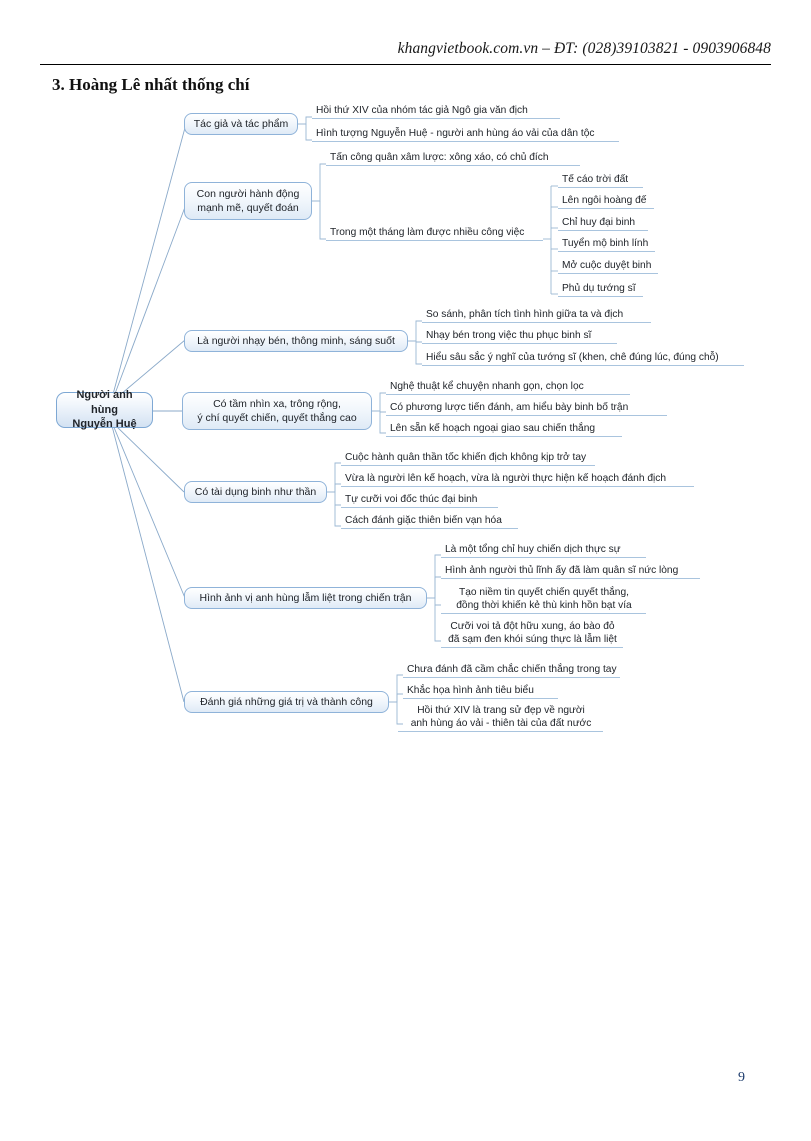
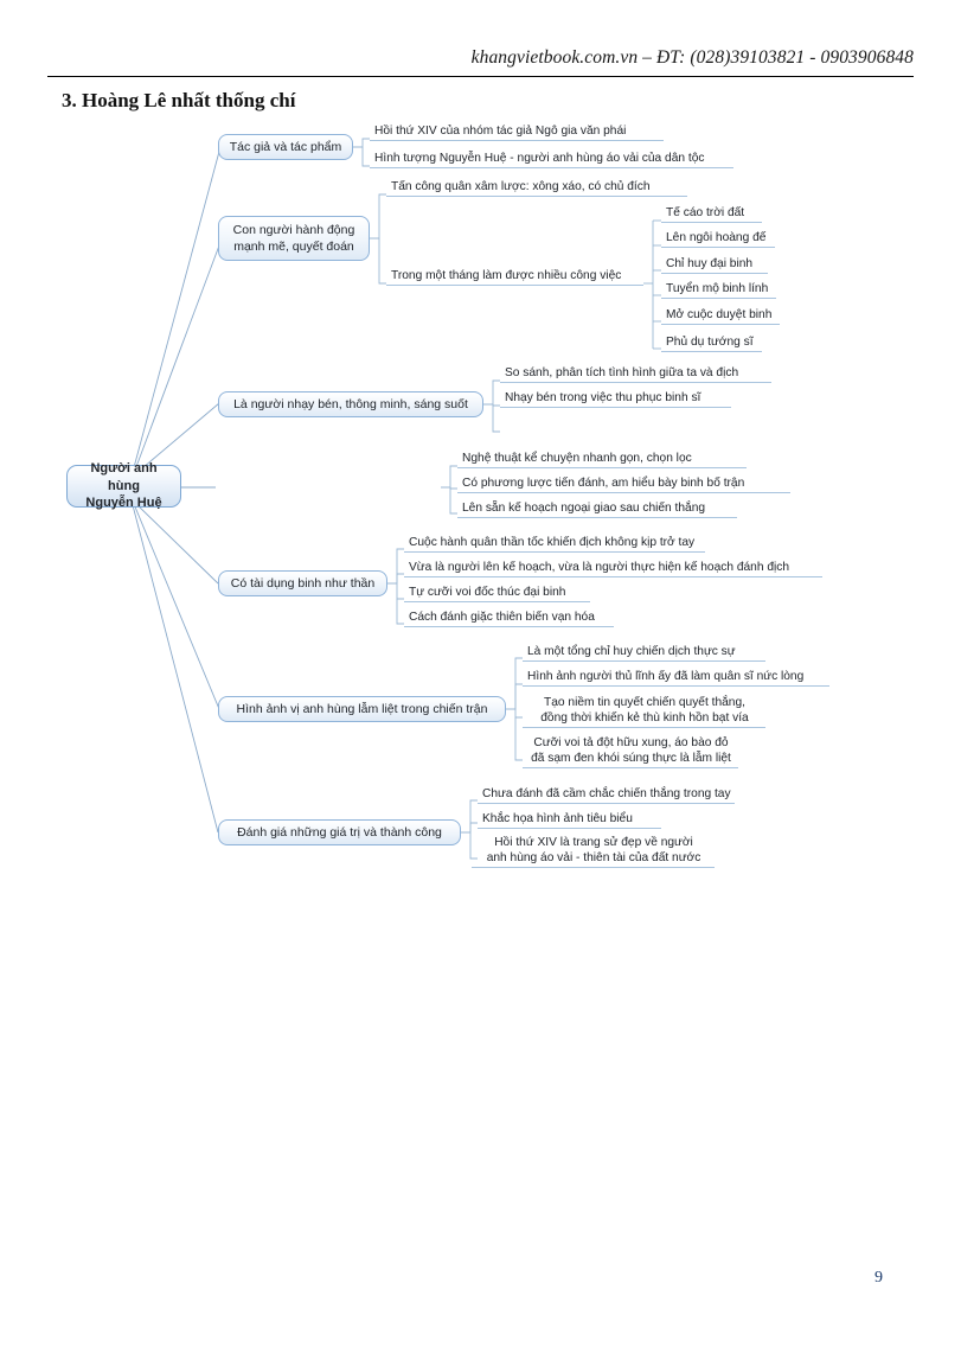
  khangvietbook.com.vn – ĐT: (028)39103821 - 0903906848
  3. Hoàng Lê nhất thống chí
  9
  Người anh hùng
  Nguyễn Huệ
  Tác giả và tác phẩm
- Hồi thứ XIV của nhóm tác giả Ngô gia văn địch
+ Hồi thứ XIV của nhóm tác giả Ngô gia văn phái
  Hình tượng Nguyễn Huệ - người anh hùng áo vải của dân tộc
  Con người hành động
  mạnh mẽ, quyết đoán
  Tấn công quân xâm lược: xông xáo, có chủ đích
  Trong một tháng làm được nhiều công việc
  Tế cáo trời đất
  Lên ngôi hoàng đế
  Chỉ huy đại binh
  Tuyển mộ binh lính
  Mở cuộc duyệt binh
  Phủ dụ tướng sĩ
  Là người nhạy bén, thông minh, sáng suốt
  So sánh, phân tích tình hình giữa ta và địch
  Nhạy bén trong việc thu phục binh sĩ
- Hiểu sâu sắc ý nghĩ của tướng sĩ (khen, chê đúng lúc, đúng chỗ)
- Có tầm nhìn xa, trông rộng,
- ý chí quyết chiến, quyết thắng cao
  Nghệ thuật kể chuyện nhanh gọn, chọn lọc
  Có phương lược tiến đánh, am hiểu bày binh bố trận
  Lên sẵn kế hoạch ngoại giao sau chiến thắng
  Có tài dụng binh như thần
  Cuộc hành quân thần tốc khiến địch không kịp trở tay
  Vừa là người lên kế hoạch, vừa là người thực hiện kế hoạch đánh địch
  Tự cưỡi voi đốc thúc đại binh
  Cách đánh giặc thiên biến vạn hóa
  Hình ảnh vị anh hùng lẫm liệt trong chiến trận
  Là một tổng chỉ huy chiến dịch thực sự
  Hình ảnh người thủ lĩnh ấy đã làm quân sĩ nức lòng
  Tạo niềm tin quyết chiến quyết thắng,
  đồng thời khiến kẻ thù kinh hồn bạt vía
  Cưỡi voi tả đột hữu xung, áo bào đỏ
  đã sạm đen khói súng thực là lẫm liệt
  Đánh giá những giá trị và thành công
  Chưa đánh đã cầm chắc chiến thắng trong tay
  Khắc họa hình ảnh tiêu biểu
  Hồi thứ XIV là trang sử đẹp về người
  anh hùng áo vải - thiên tài của đất nước
